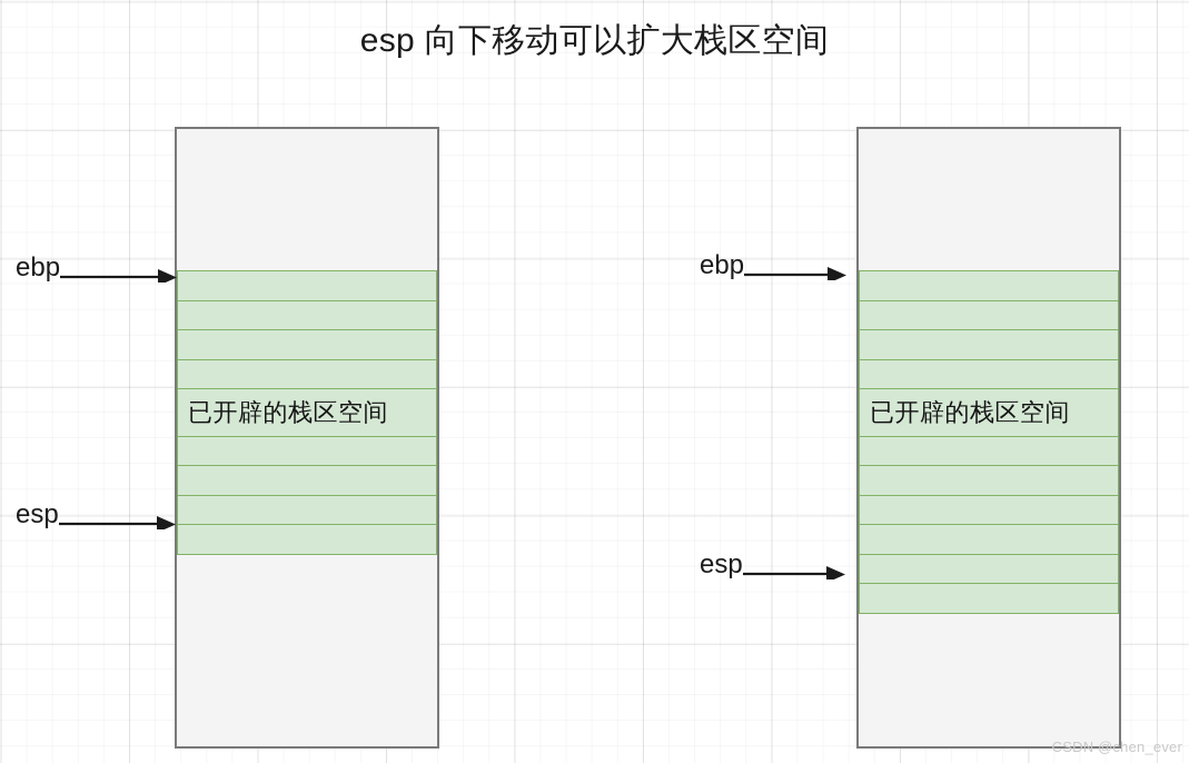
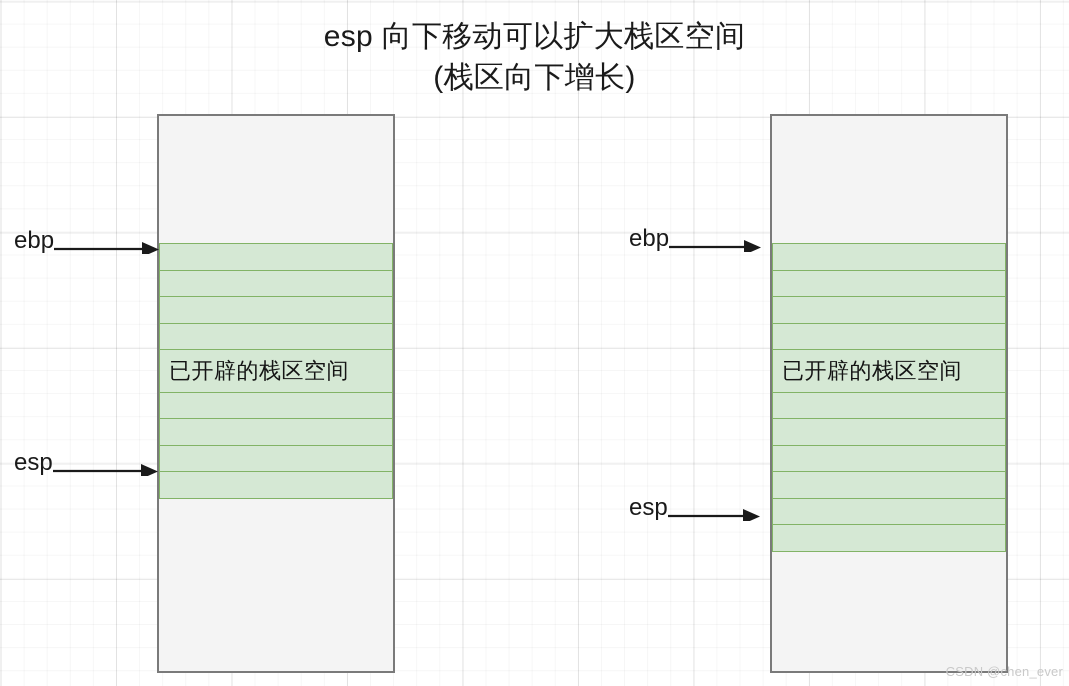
  esp 向下移动可以扩大栈区空间
+ (栈区向下增长)
  已开辟的栈区空间
  ebp
  esp
  已开辟的栈区空间
  ebp
  esp
  CSDN @chen_ever
